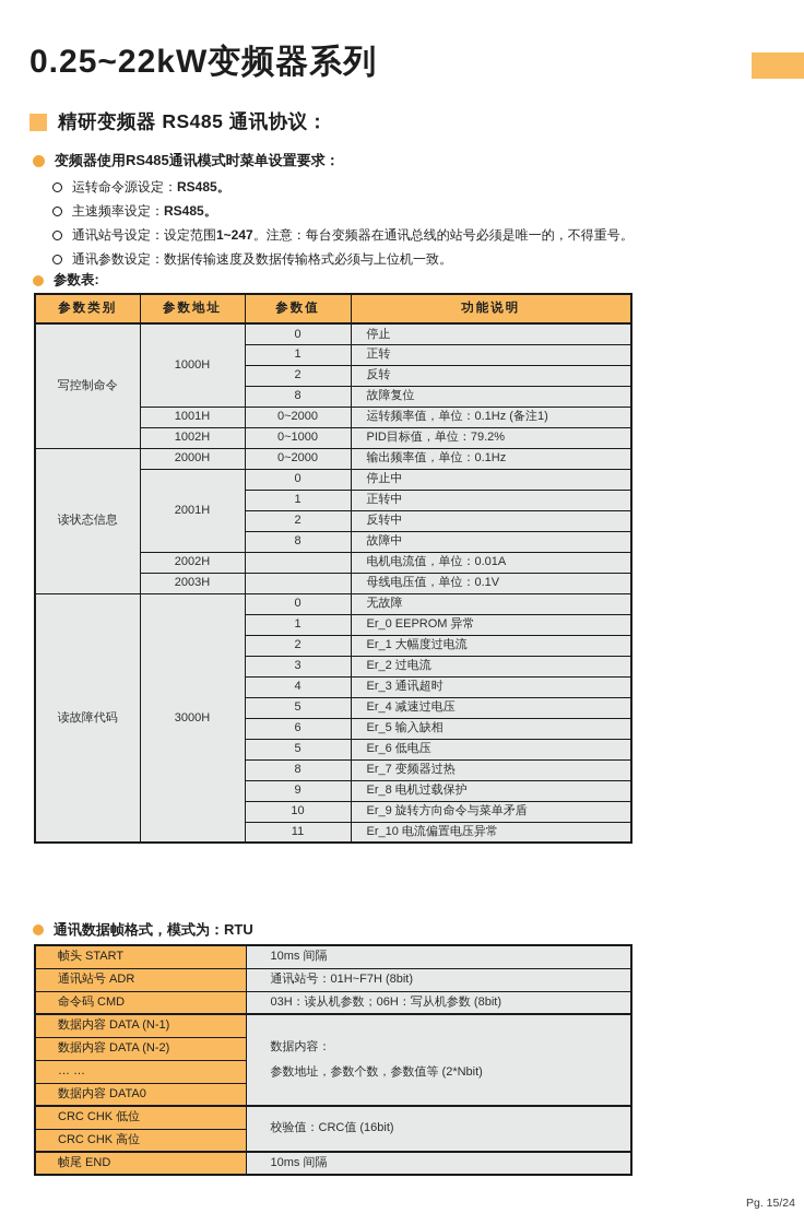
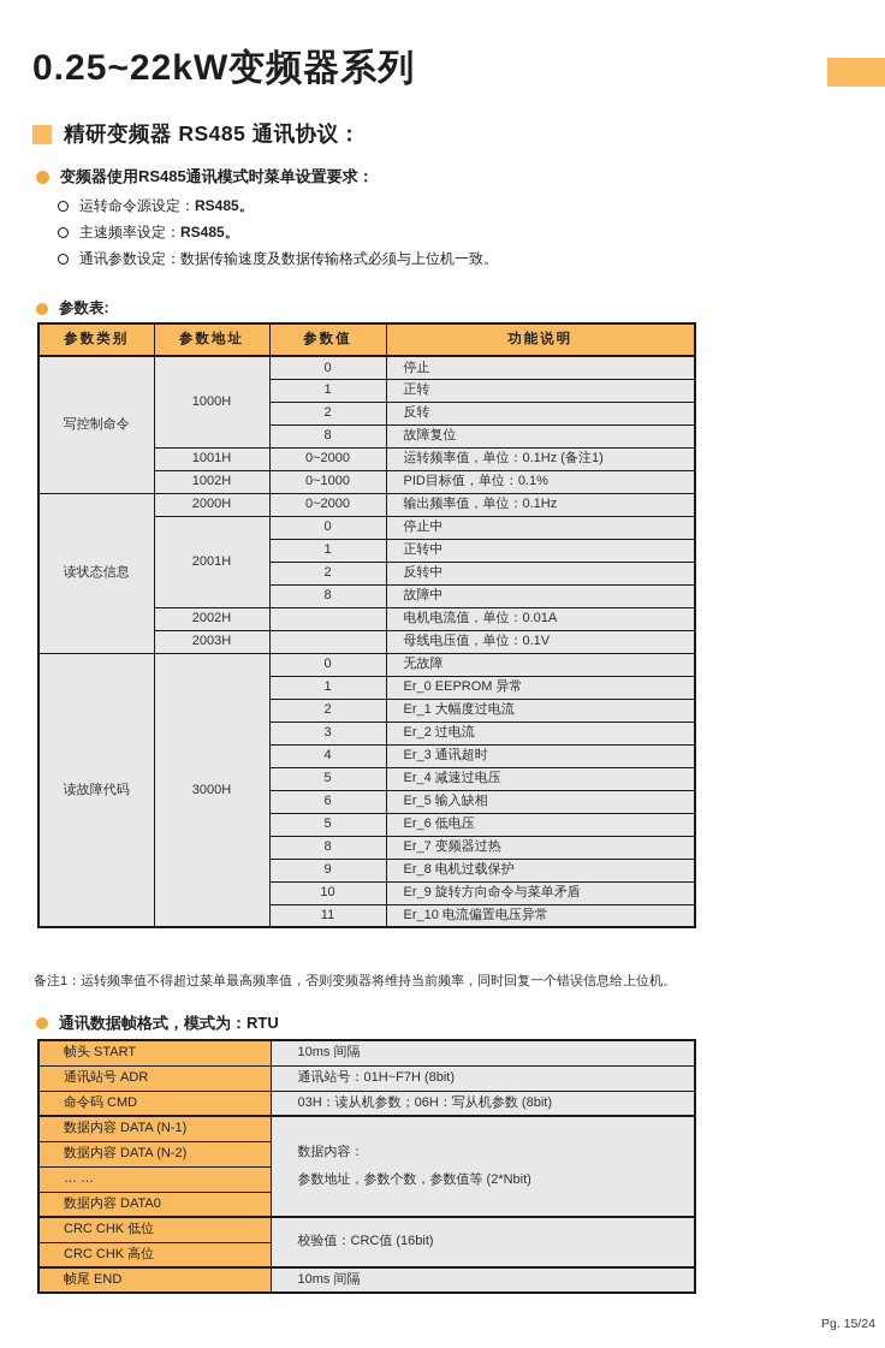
  0.25~22kW变频器系列
  精研变频器 RS485 通讯协议：
  变频器使用RS485通讯模式时菜单设置要求：
  运转命令源设定：RS485。
  主速频率设定：RS485。
- 通讯站号设定：设定范围1~247。注意：每台变频器在通讯总线的站号必须是唯一的，不得重号。
  通讯参数设定：数据传输速度及数据传输格式必须与上位机一致。
  参数表:
  参数类别	参数地址	参数值	功能说明
  写控制命令	1000H	0	停止
  1	正转
  2	反转
  8	故障复位
  1001H	0~2000	运转频率值，单位：0.1Hz (备注1)
- 1002H	0~1000	PID目标值，单位：79.2%
+ 1002H	0~1000	PID目标值，单位：0.1%
  读状态信息	2000H	0~2000	输出频率值，单位：0.1Hz
  2001H	0	停止中
  1	正转中
  2	反转中
  8	故障中
  2002H		电机电流值，单位：0.01A
  2003H		母线电压值，单位：0.1V
  读故障代码	3000H	0	无故障
  1	Er_0 EEPROM 异常
  2	Er_1 大幅度过电流
  3	Er_2 过电流
  4	Er_3 通讯超时
  5	Er_4 减速过电压
  6	Er_5 输入缺相
  5	Er_6 低电压
  8	Er_7 变频器过热
  9	Er_8 电机过载保护
  10	Er_9 旋转方向命令与菜单矛盾
  11	Er_10 电流偏置电压异常
+ 备注1：运转频率值不得超过菜单最高频率值，否则变频器将维持当前频率，同时回复一个错误信息给上位机。
  通讯数据帧格式，模式为：RTU
  帧头 START	10ms 间隔
  通讯站号 ADR	通讯站号：01H~F7H (8bit)
  命令码 CMD	03H：读从机参数；06H：写从机参数 (8bit)
  数据内容 DATA (N-1)	数据内容： 参数地址，参数个数，参数值等 (2*Nbit)
  数据内容 DATA (N-2)
  … …
  数据内容 DATA0
  CRC CHK 低位	校验值：CRC值 (16bit)
  CRC CHK 高位
  帧尾 END	10ms 间隔
  Pg. 15/24
